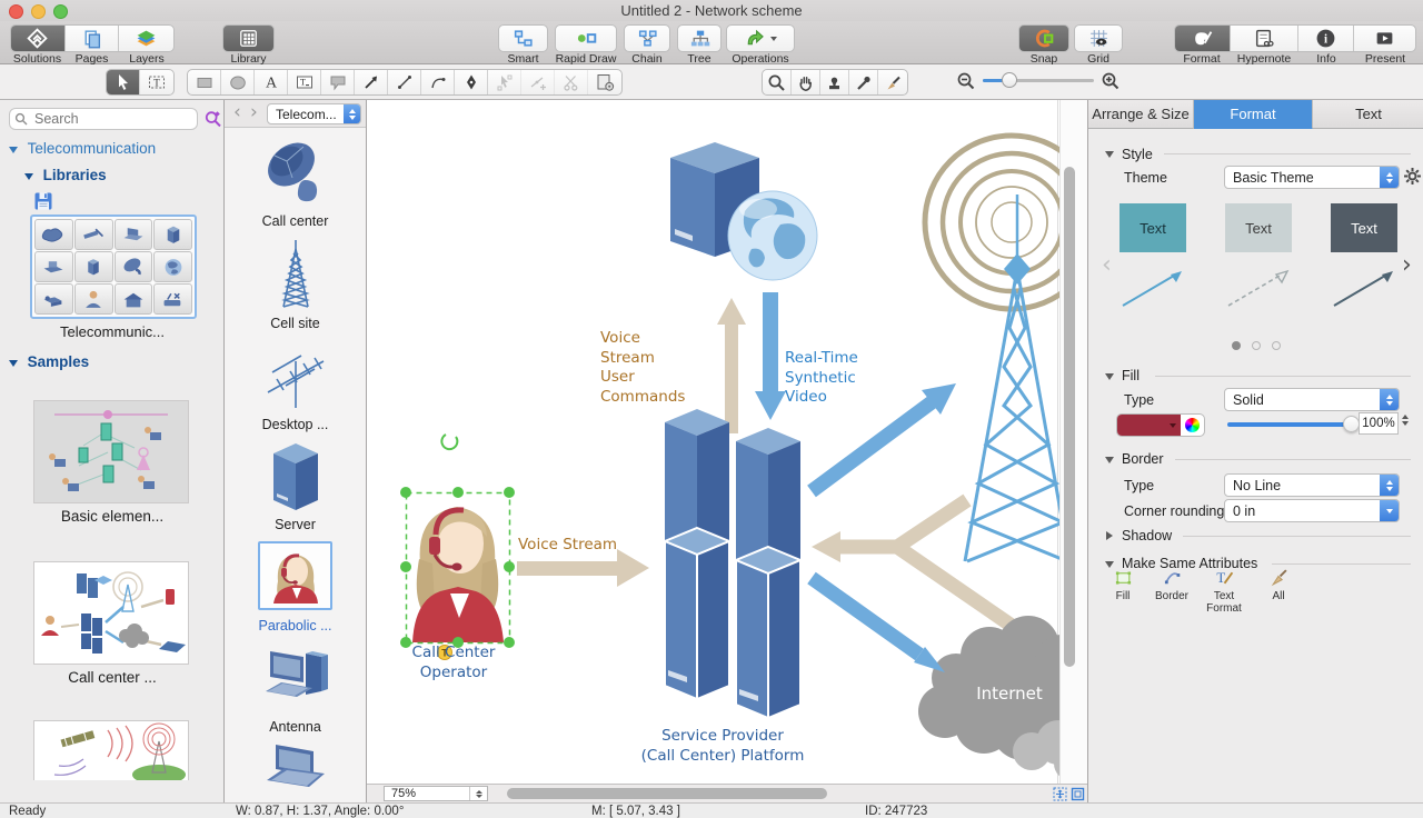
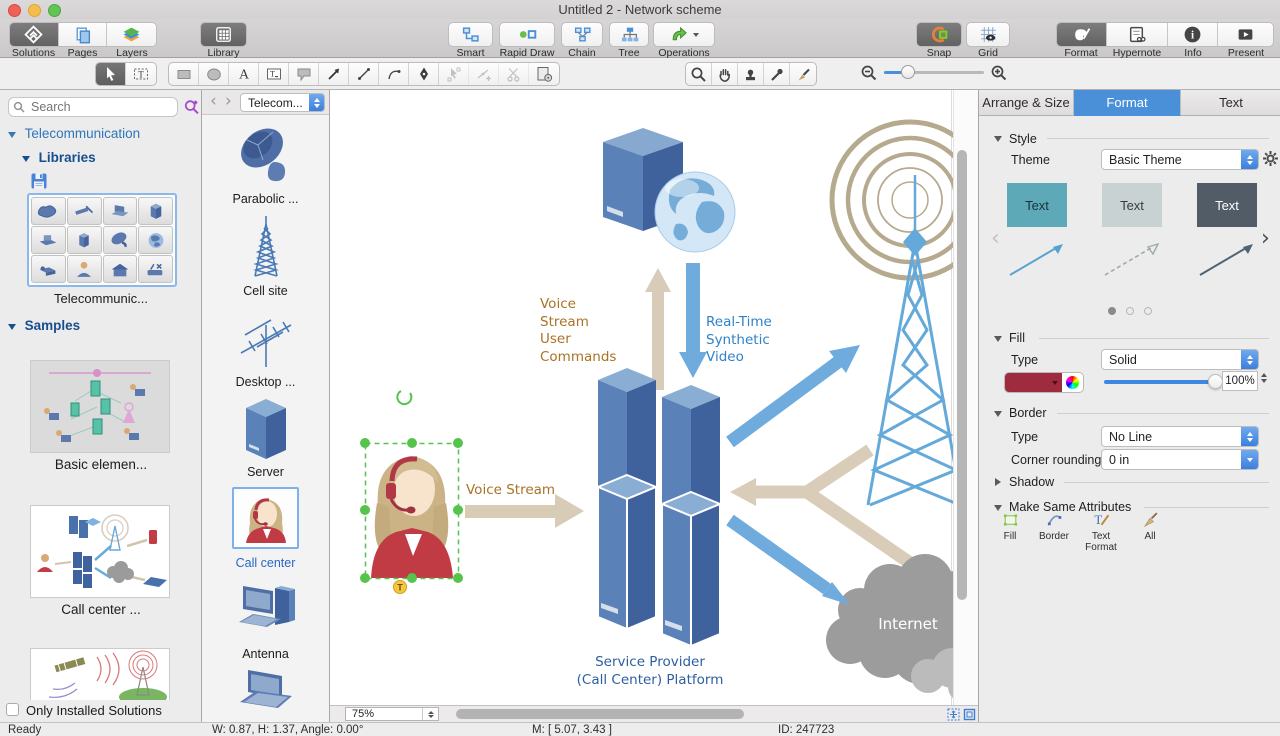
  Untitled 2 - Network scheme
  i
  Solutions
  Pages
  Layers
  Library
  Smart
  Rapid Draw
  Chain
  Tree
  Operations
  Snap
  Grid
  Format
  Hypernote
  Info
  Present
  T
  A
  T
  Search
  Telecommunication
  Libraries
  Telecommunic...
  Samples
  Basic elemen...
  Call center ...
+ Only Installed Solutions
  ‹
  ›
  Telecom...
- Call center
+ Parabolic ...
  Cell site
  Desktop ...
  Server
- Parabolic ...
+ Call center
  Antenna
  T
  Voice
  Stream
  User
  Commands
  Real-Time
  Synthetic
  Video
  Voice Stream
- Call Center Operator
  Service Provider
  (Call Center) Platform
  Internet
  75%
  Arrange & Size
  Format
  Text
  Style
  Theme
  Basic Theme
  Text
  Text
  Text
  ‹
  ›
  Fill
  Type
  Solid
  100%
  Border
  Type
  No Line
  Corner rounding
  0 in
  Shadow
  Make Same Attributes
  Fill
  Border
  T
  Text Format
  All
  Ready
  W: 0.87, H: 1.37, Angle: 0.00°
  M: [ 5.07, 3.43 ]
  ID: 247723
